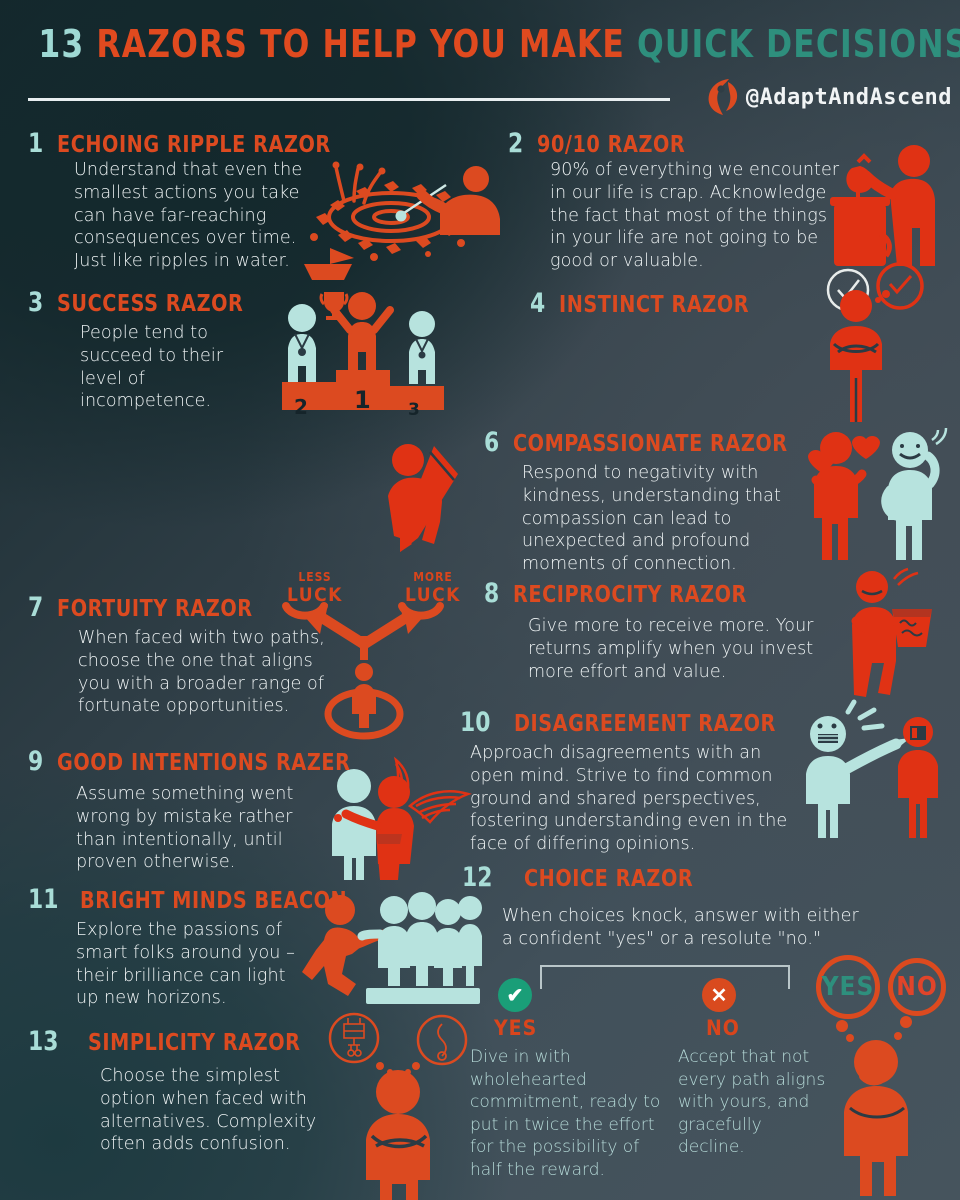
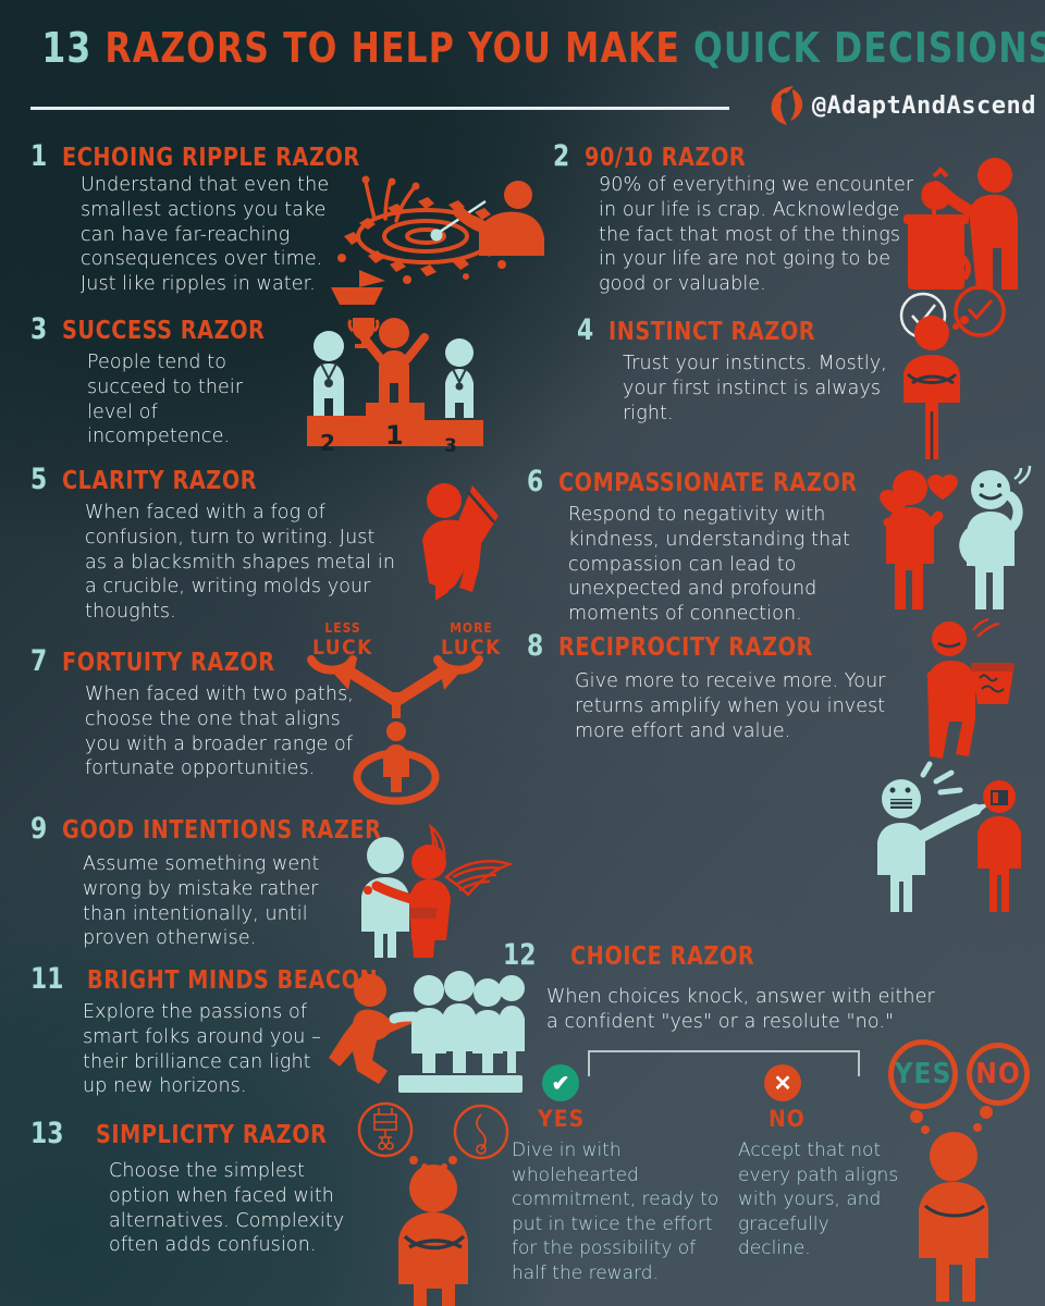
  13 RAZORS TO HELP YOU MAKE QUICK DECISIONS
  @AdaptAndAscend
  2
  1
  3
  LESS
  LUCK
  MORE
  LUCK
  YES
  NO
  1
  ECHOING RIPPLE RAZOR
  Understand that even the smallest actions you take can have far-reaching consequences over time. Just like ripples in water.
  2
  90/10 RAZOR
  90% of everything we encounter in our life is crap. Acknowledge the fact that most of the things in your life are not going to be good or valuable.
  3
  SUCCESS RAZOR
  People tend to succeed to their level of incompetence.
  4
  INSTINCT RAZOR
+ Trust your instincts. Mostly, your first instinct is always right.
+ 5
+ CLARITY RAZOR
+ When faced with a fog of confusion, turn to writing. Just as a blacksmith shapes metal in a crucible, writing molds your thoughts.
  6
  COMPASSIONATE RAZOR
  Respond to negativity with kindness, understanding that compassion can lead to unexpected and profound moments of connection.
  7
  FORTUITY RAZOR
  When faced with two paths, choose the one that aligns you with a broader range of fortunate opportunities.
  8
  RECIPROCITY RAZOR
  Give more to receive more. Your returns amplify when you invest more effort and value.
  9
  GOOD INTENTIONS RAZER
  Assume something went wrong by mistake rather than intentionally, until proven otherwise.
- 10
- DISAGREEMENT RAZOR
- Approach disagreements with an open mind. Strive to find common ground and shared perspectives, fostering understanding even in the face of differing opinions.
  11
  BRIGHT MINDS BEACON
  Explore the passions of smart folks around you – their brilliance can light up new horizons.
  12
  CHOICE RAZOR
  When choices knock, answer with either a confident "yes" or a resolute "no."
  13
  SIMPLICITY RAZOR
  Choose the simplest option when faced with alternatives. Complexity often adds confusion.
  ✔
  YES
  Dive in with wholehearted commitment, ready to put in twice the effort for the possibility of half the reward.
  ✕
  NO
  Accept that not every path aligns with yours, and gracefully decline.
